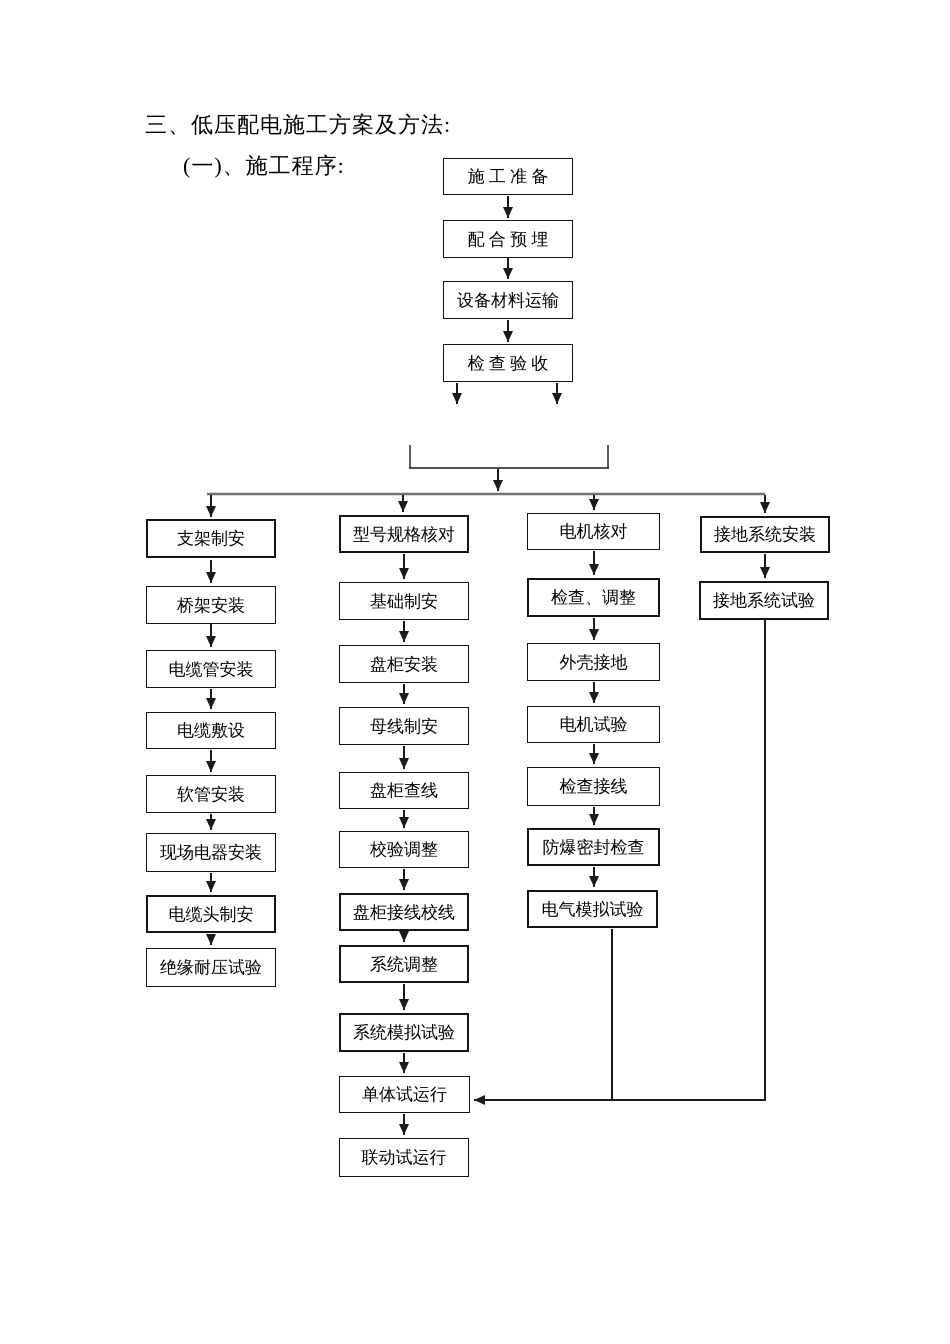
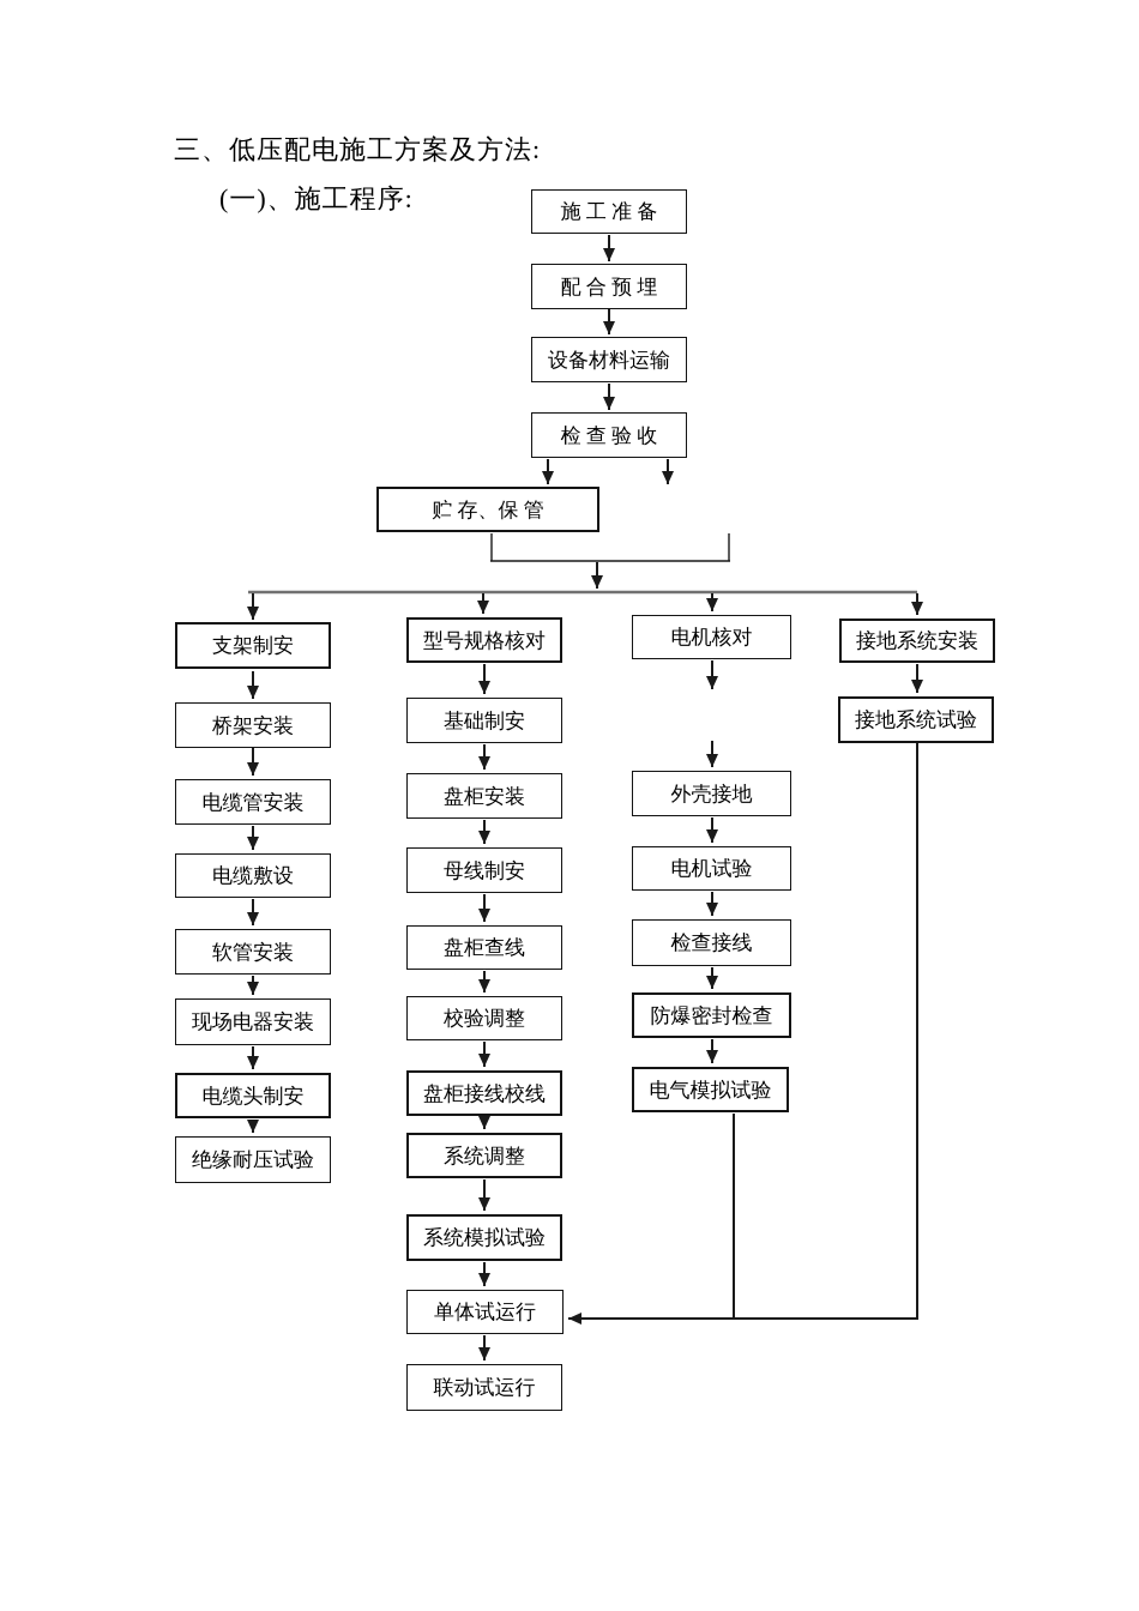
  三、低压配电施工方案及方法:
  (一)、施工程序:
  施 工 准 备
  配 合 预 埋
  设备材料运输
  检 查 验 收
+ 贮 存、保 管
  支架制安
  桥架安装
  电缆管安装
  电缆敷设
  软管安装
  现场电器安装
  电缆头制安
  绝缘耐压试验
  型号规格核对
  基础制安
  盘柜安装
  母线制安
  盘柜查线
  校验调整
  盘柜接线校线
  系统调整
  系统模拟试验
  单体试运行
  联动试运行
  电机核对
- 检查、调整
  外壳接地
  电机试验
  检查接线
  防爆密封检查
  电气模拟试验
  接地系统安装
  接地系统试验
